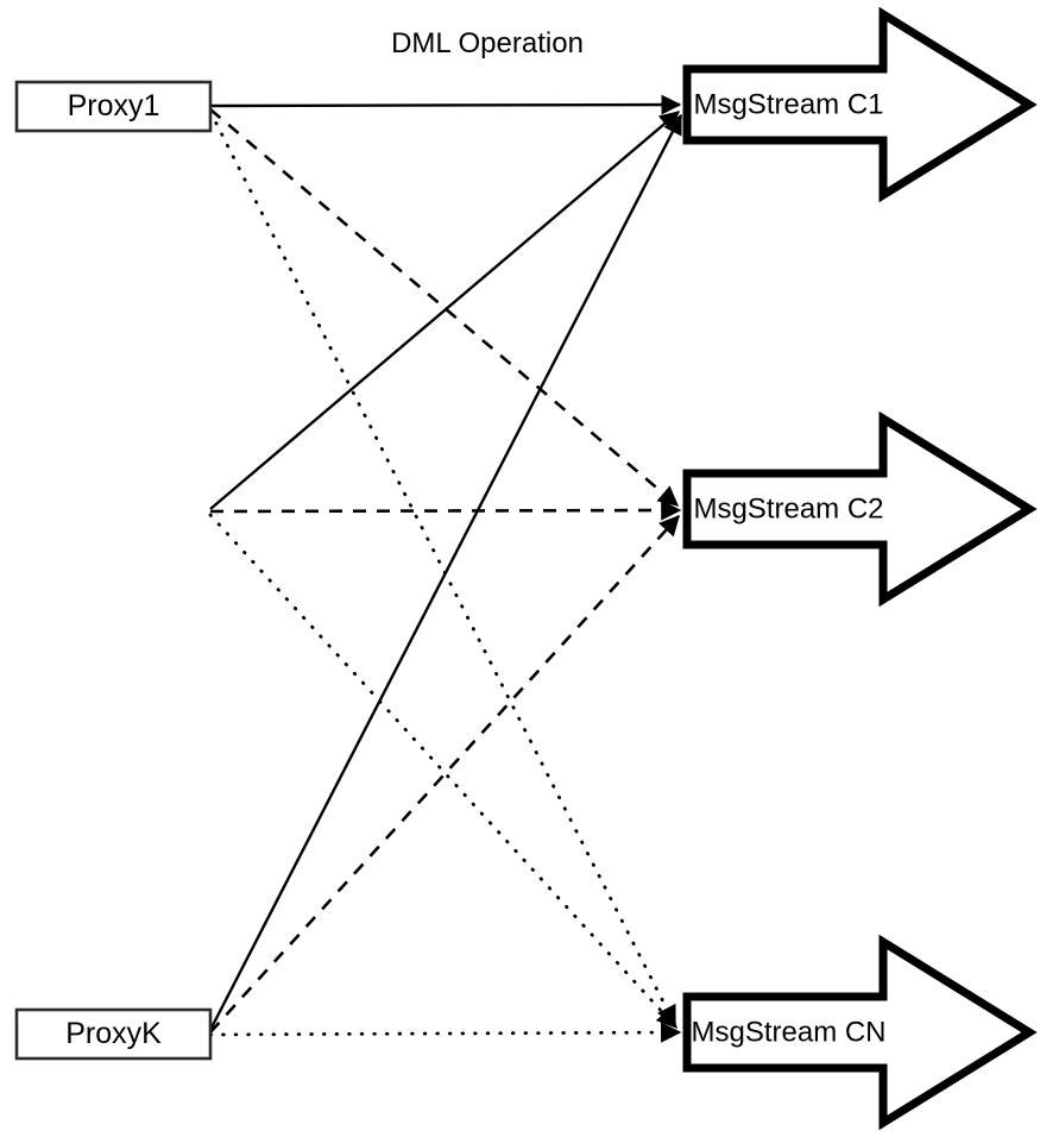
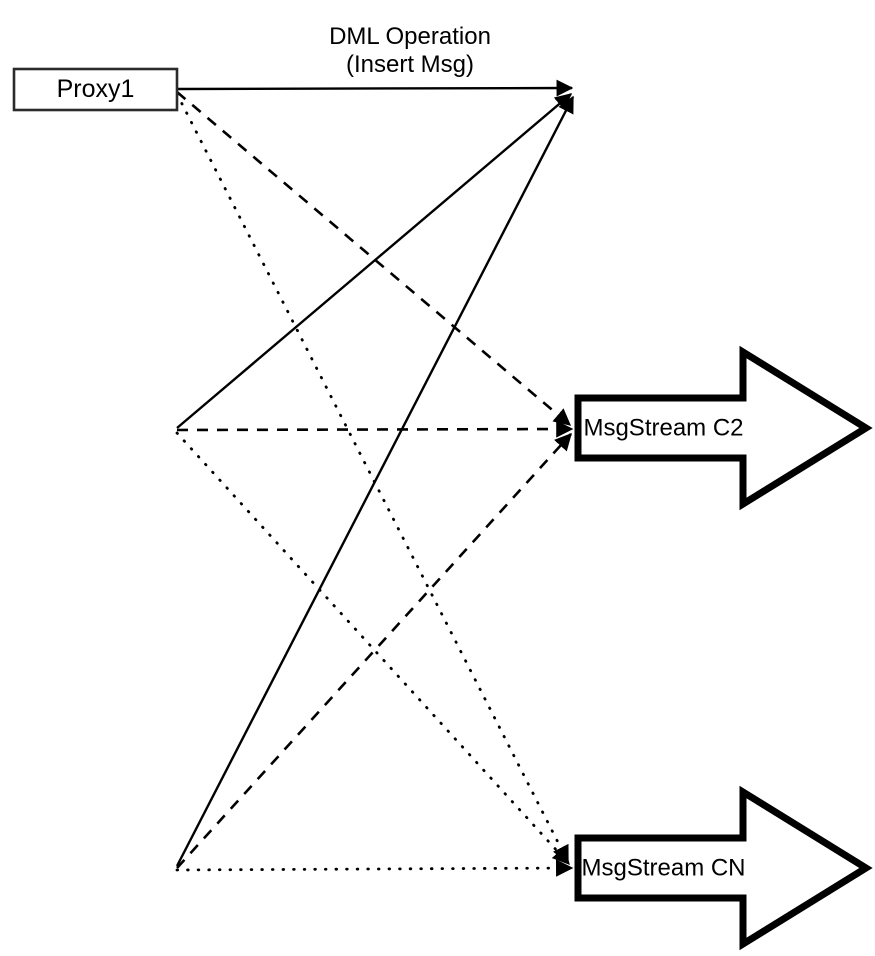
  Proxy1
- ProxyK
- MsgStream C1
  MsgStream C2
  MsgStream CN
  DML Operation
+ (Insert Msg)
